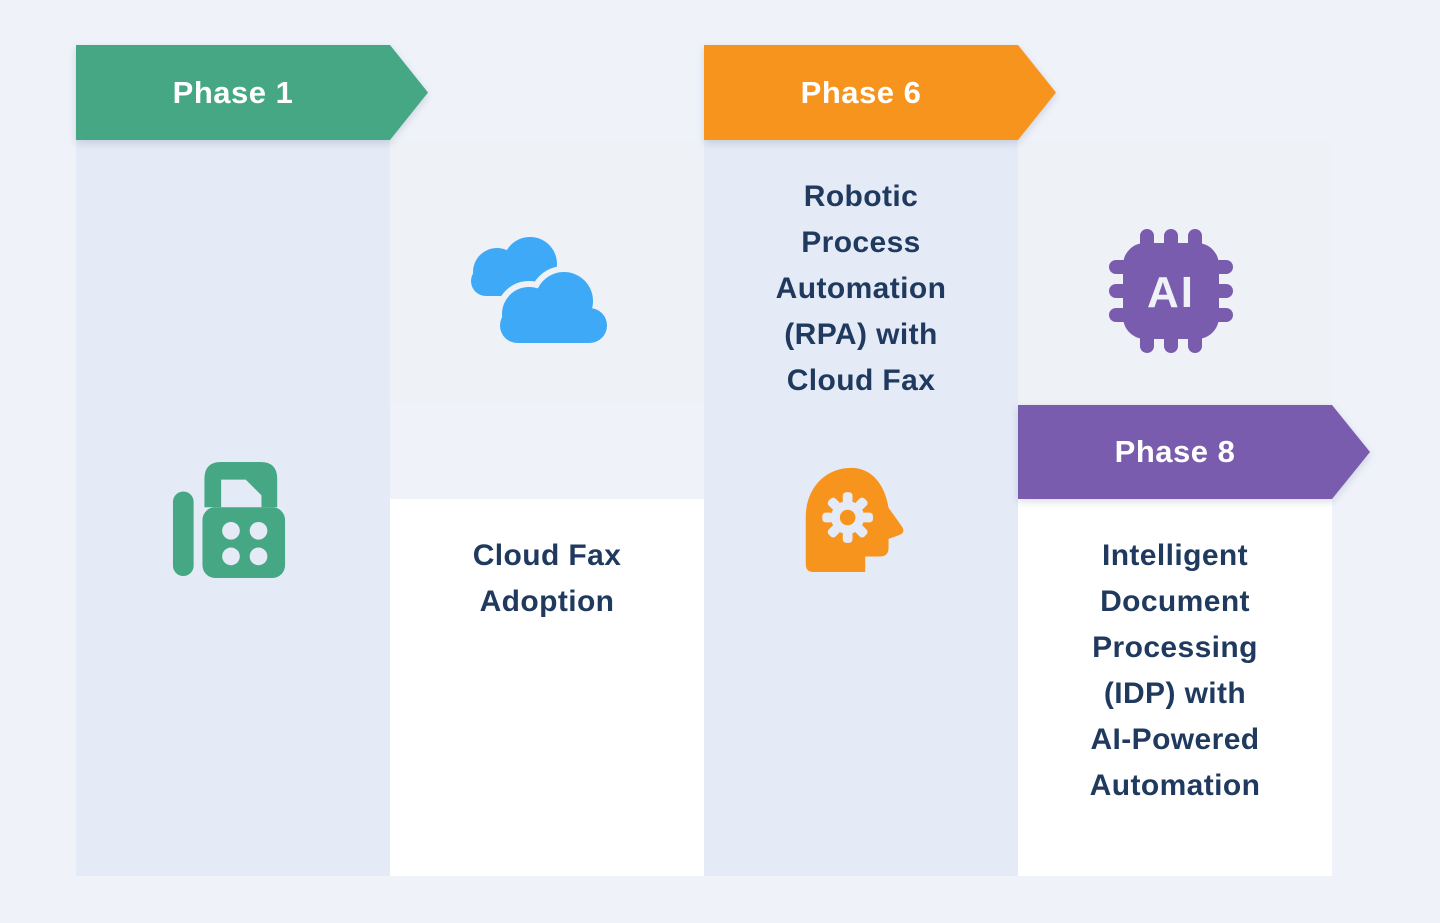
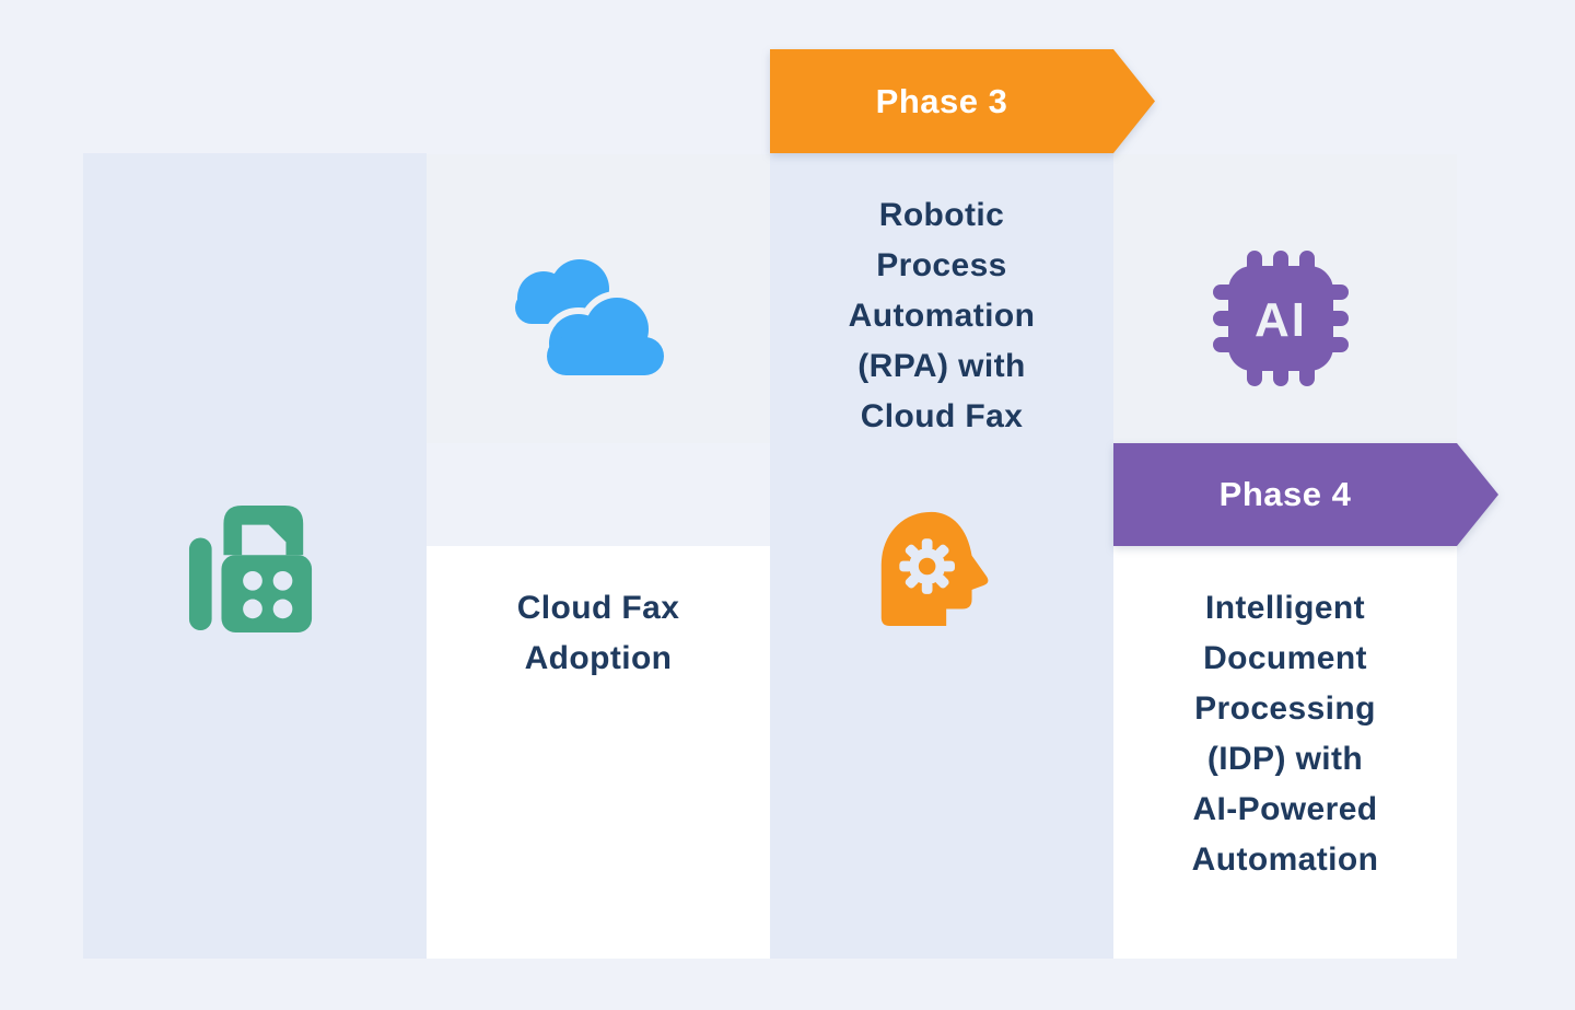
- Phase 1
- Phase 6
+ Phase 3
- Phase 8
+ Phase 4
  Cloud Fax
  Adoption
  Robotic
  Process
  Automation
  (RPA) with
  Cloud Fax
  Intelligent
  Document
  Processing
  (IDP) with
  AI-Powered
  Automation
  AI
